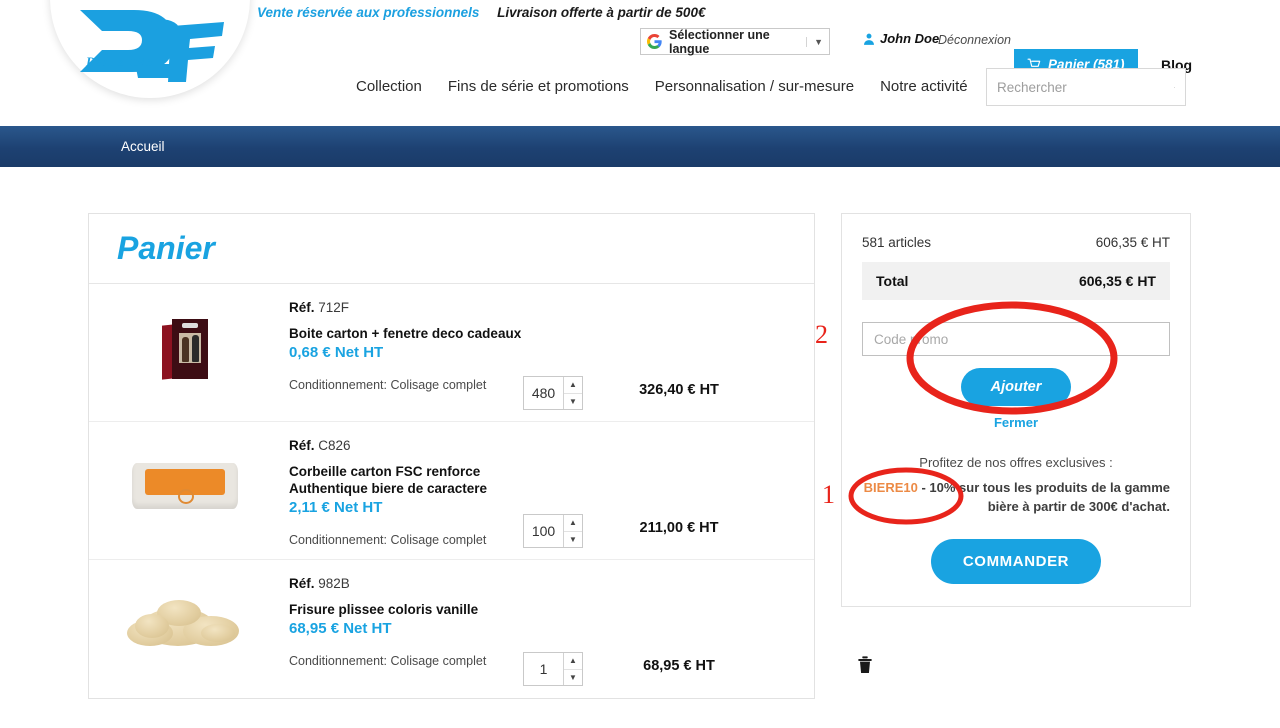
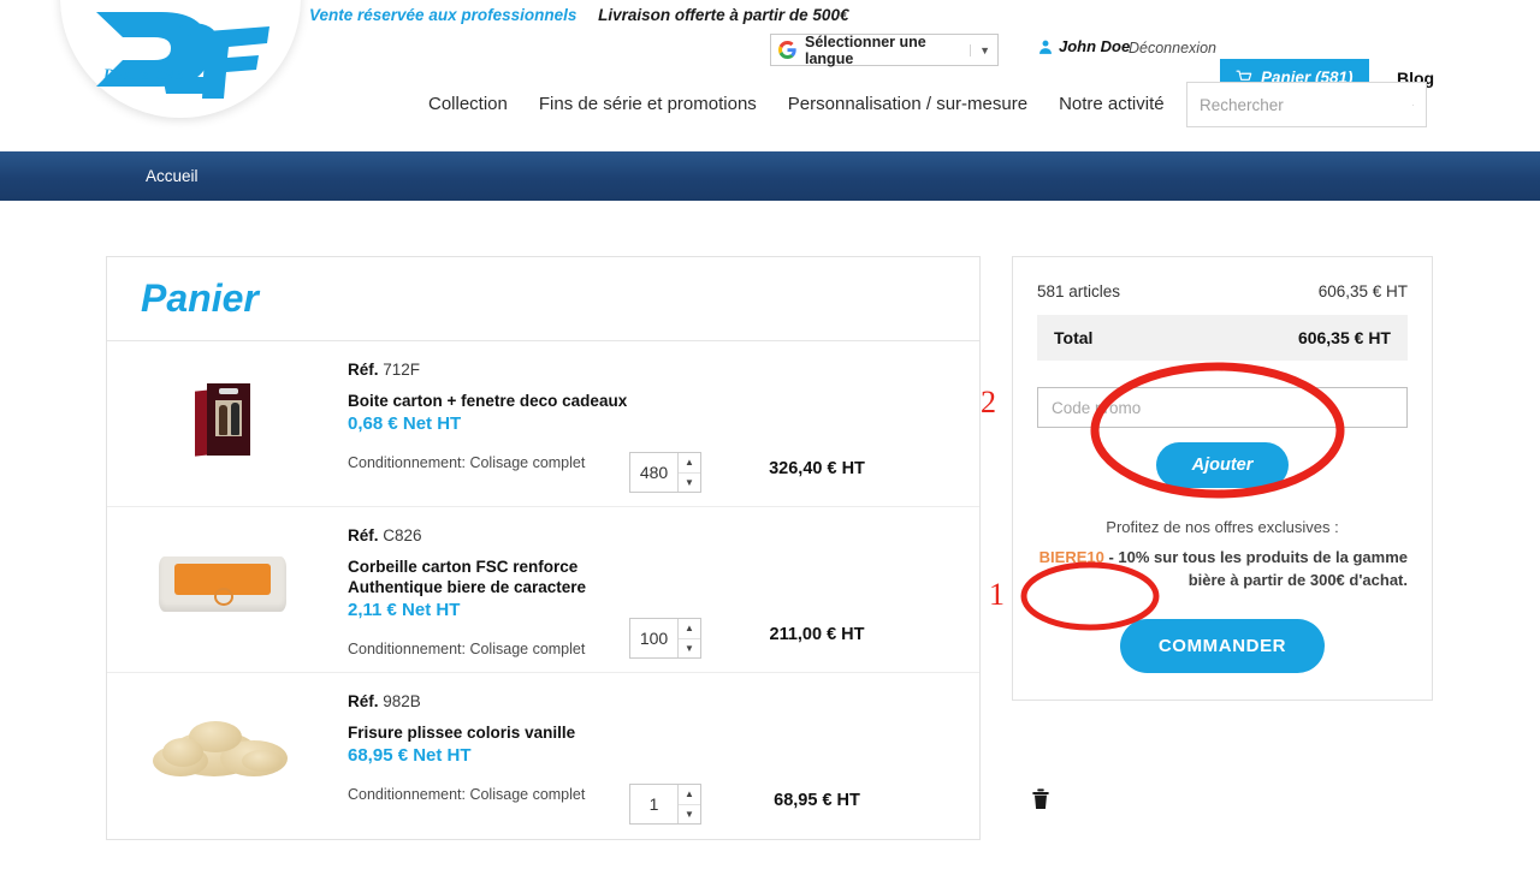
  Depuis 1845
  Vente réservée aux professionnels Livraison offerte à partir de 500€
  Sélectionner une langue
  ▼
  John Doe
  Déconnexion
  Panier (581)
  Blog
  Collection
  Fins de série et promotions
  Personnalisation / sur-mesure
  Notre activité
  Rechercher
  Accueil
  Panier
  Réf. 712F
  Boite carton + fenetre deco cadeaux
  0,68 € Net HT
  Conditionnement: Colisage complet
  480
  ▲
  ▼
  326,40 € HT
  Réf. C826
  Corbeille carton FSC renforce
  Authentique biere de caractere
  2,11 € Net HT
  Conditionnement: Colisage complet
  100
  ▲
  ▼
  211,00 € HT
  Réf. 982B
  Frisure plissee coloris vanille
  68,95 € Net HT
  Conditionnement: Colisage complet
  1
  ▲
  ▼
  68,95 € HT
  581 articles
  606,35 € HT
  Total
  606,35 € HT
  Code omo
  Ajouter
- Fermer
  Profitez de nos offres exclusives :
  BIERE10 - 10% sur tous les produits de la gamme bière à partir de 300€ d'achat.
  COMMANDER
  2
  1
